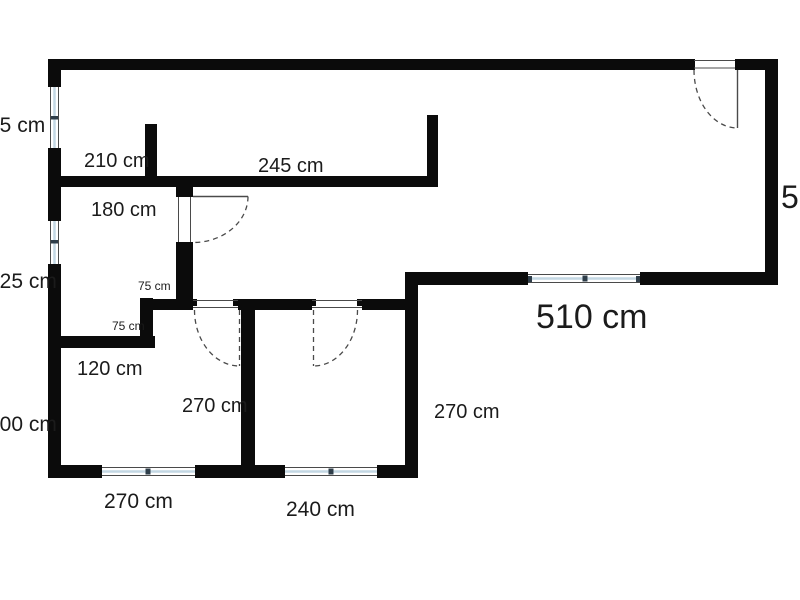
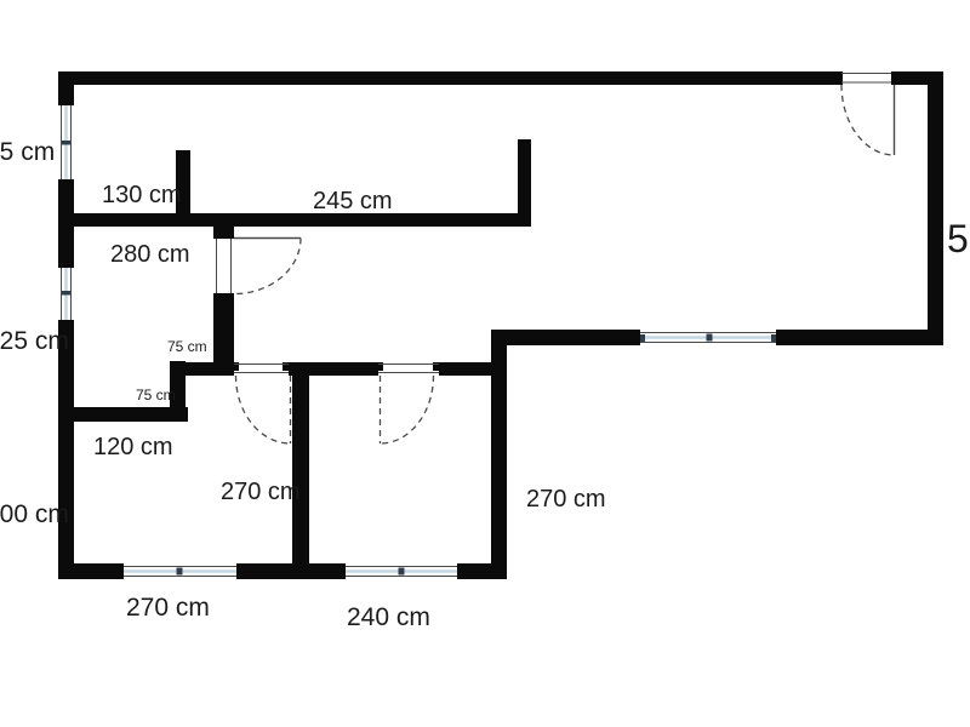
  5 cm
  25 cm
  00 cm
- 210 cm
+ 130 cm
  245 cm
- 180 cm
+ 280 cm
  75 cm
  75 cm
  120 cm
  270 cm
  270 cm
  240 cm
  270 cm
- 510 cm
  5
